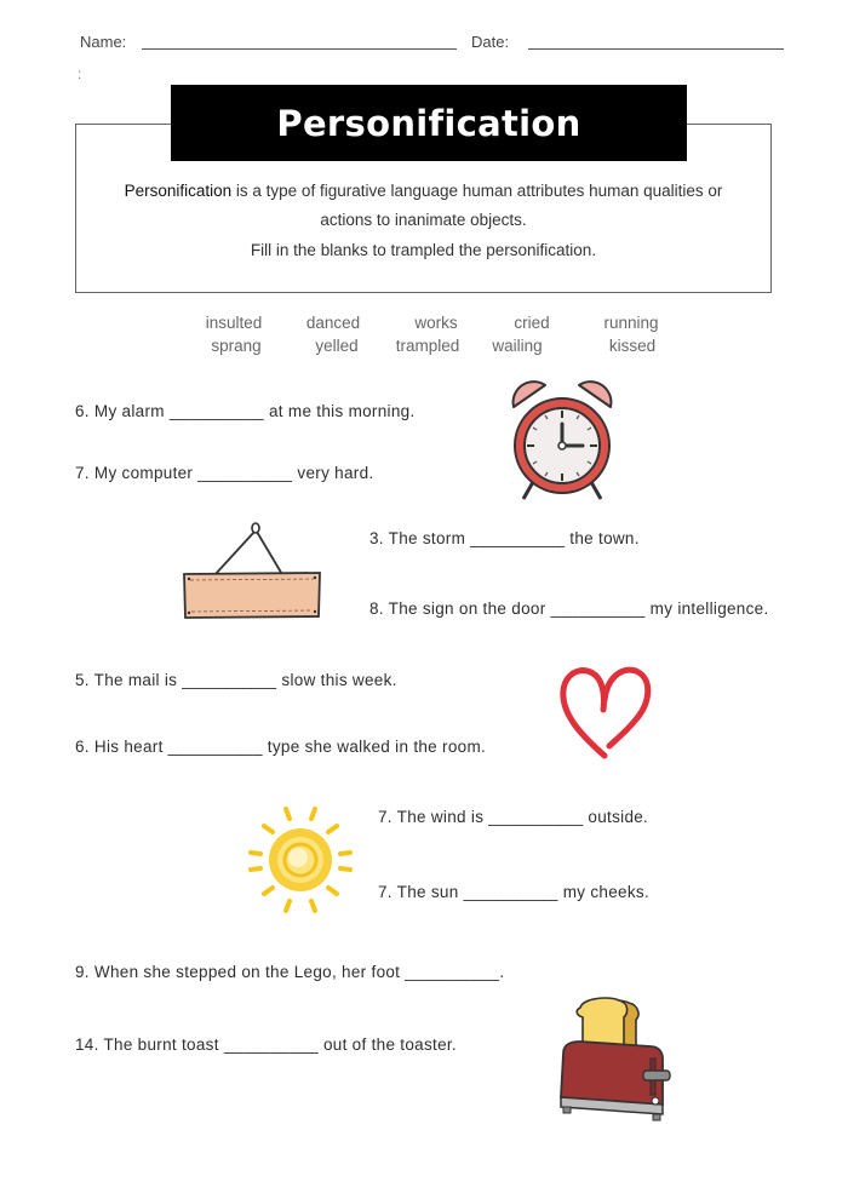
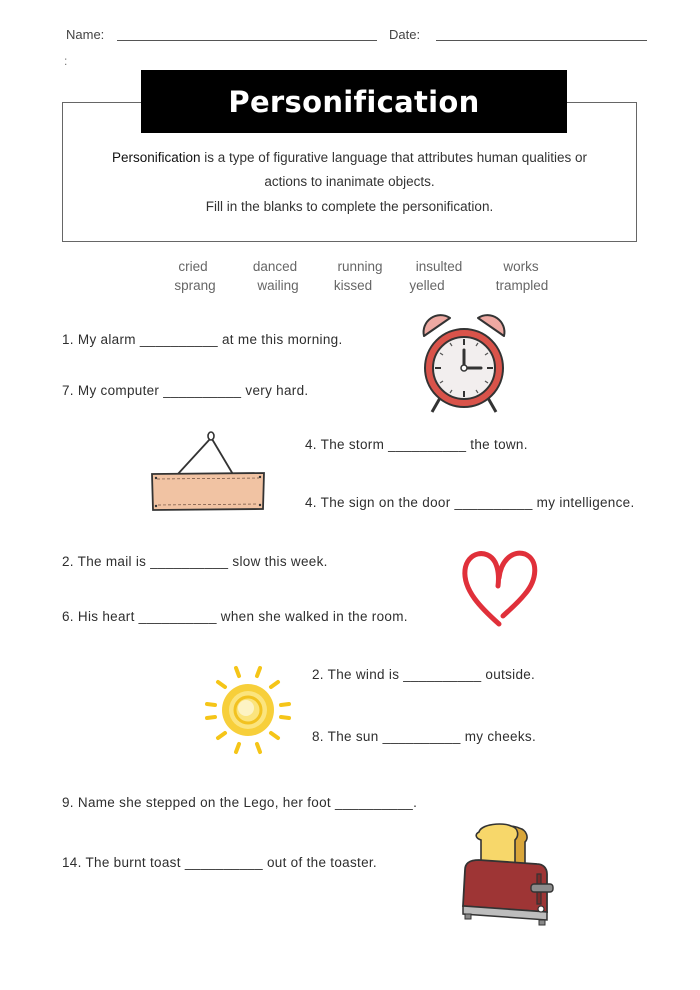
  Name:
  Date:
  :
  Personification
- Personification is a type of figurative language human attributes human qualities or
+ Personification is a type of figurative language that attributes human qualities or
  actions to inanimate objects.
- Fill in the blanks to trampled the personification.
+ Fill in the blanks to complete the personification.
- insulted
+ cried
  danced
- works
+ running
- cried
+ insulted
- running
+ works
  sprang
- yelled
+ wailing
- trampled
+ kissed
- wailing
+ yelled
- kissed
+ trampled
- 6. My alarm __________ at me this morning.
+ 1. My alarm __________ at me this morning.
  7. My computer __________ very hard.
- 3. The storm __________ the town.
+ 4. The storm __________ the town.
- 8. The sign on the door __________ my intelligence.
+ 4. The sign on the door __________ my intelligence.
- 5. The mail is __________ slow this week.
+ 2. The mail is __________ slow this week.
- 6. His heart __________ type she walked in the room.
+ 6. His heart __________ when she walked in the room.
- 7. The wind is __________ outside.
+ 2. The wind is __________ outside.
- 7. The sun __________ my cheeks.
+ 8. The sun __________ my cheeks.
- 9. When she stepped on the Lego, her foot __________.
+ 9. Name she stepped on the Lego, her foot __________.
  14. The burnt toast __________ out of the toaster.
